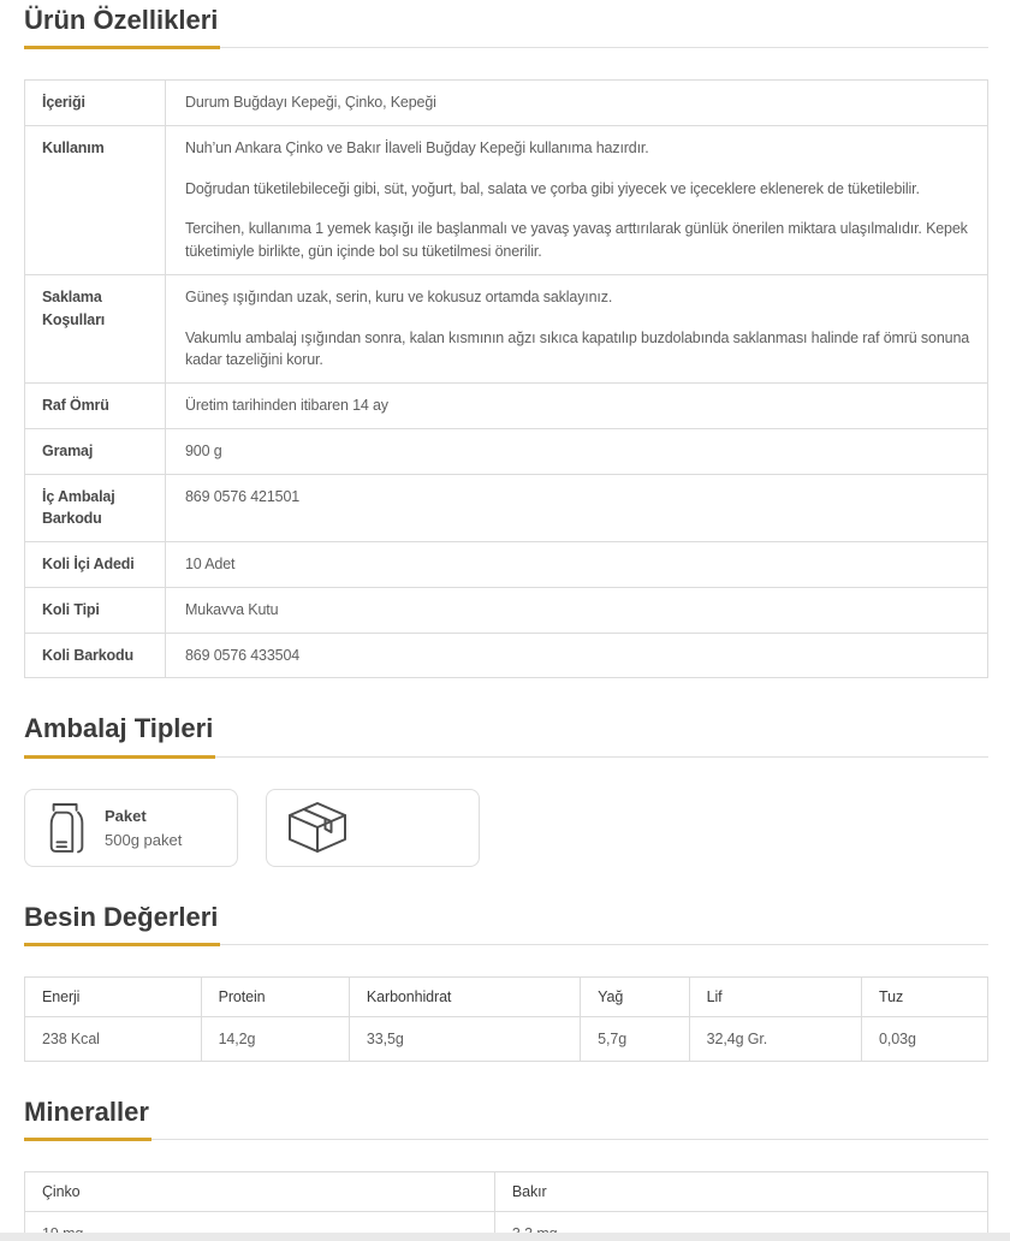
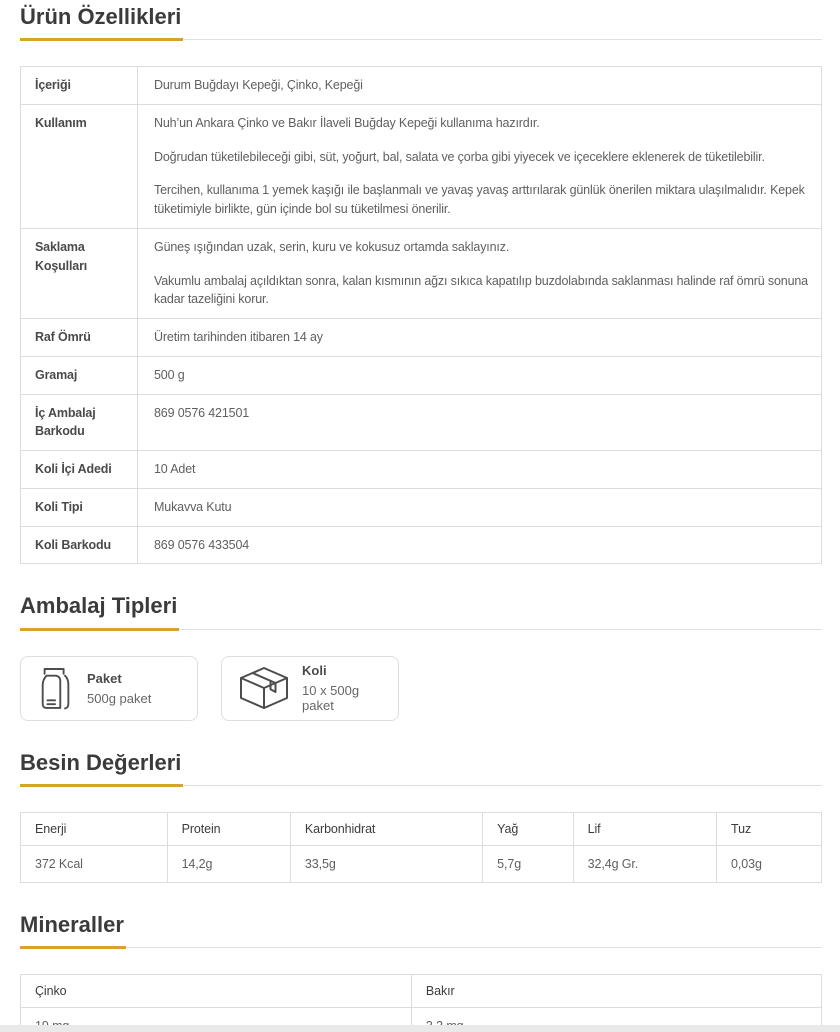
  Ürün Özellikleri
  İçeriği	Durum Buğdayı Kepeği, Çinko, Kepeği
  Kullanım	Nuh’un Ankara Çinko ve Bakır İlaveli Buğday Kepeği kullanıma hazırdır. Doğrudan tüketilebileceği gibi, süt, yoğurt, bal, salata ve çorba gibi yiyecek ve içeceklere eklenerek de tüketilebilir. Tercihen, kullanıma 1 yemek kaşığı ile başlanmalı ve yavaş yavaş arttırılarak günlük önerilen miktara ulaşılmalıdır. Kepek tüketimiyle birlikte, gün içinde bol su tüketilmesi önerilir.
- Saklama Koşulları	Güneş ışığından uzak, serin, kuru ve kokusuz ortamda saklayınız. Vakumlu ambalaj ışığından sonra, kalan kısmının ağzı sıkıca kapatılıp buzdolabında saklanması halinde raf ömrü sonuna kadar tazeliğini korur.
+ Saklama Koşulları	Güneş ışığından uzak, serin, kuru ve kokusuz ortamda saklayınız. Vakumlu ambalaj açıldıktan sonra, kalan kısmının ağzı sıkıca kapatılıp buzdolabında saklanması halinde raf ömrü sonuna kadar tazeliğini korur.
  Raf Ömrü	Üretim tarihinden itibaren 14 ay
- Gramaj	900 g
+ Gramaj	500 g
  İç Ambalaj Barkodu	869 0576 421501
  Koli İçi Adedi	10 Adet
  Koli Tipi	Mukavva Kutu
  Koli Barkodu	869 0576 433504
  Ambalaj Tipleri
  Paket
  500g paket
+ Koli
+ 10 x 500g paket
  Besin Değerleri
  Enerji	Protein	Karbonhidrat	Yağ	Lif	Tuz
- 238 Kcal	14,2g	33,5g	5,7g	32,4g Gr.	0,03g
+ 372 Kcal	14,2g	33,5g	5,7g	32,4g Gr.	0,03g
  Mineraller
  Çinko	Bakır
